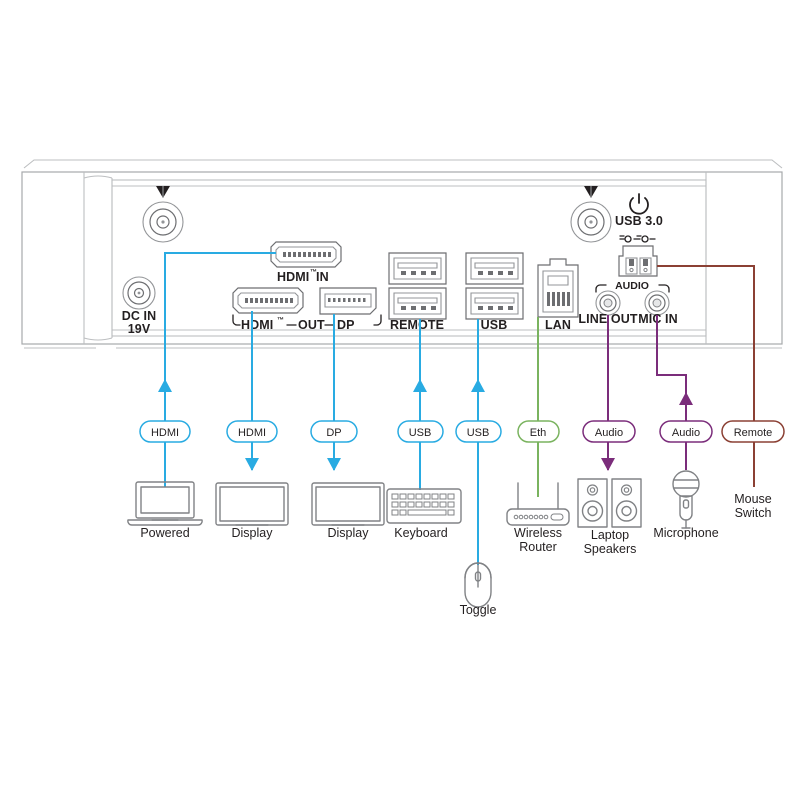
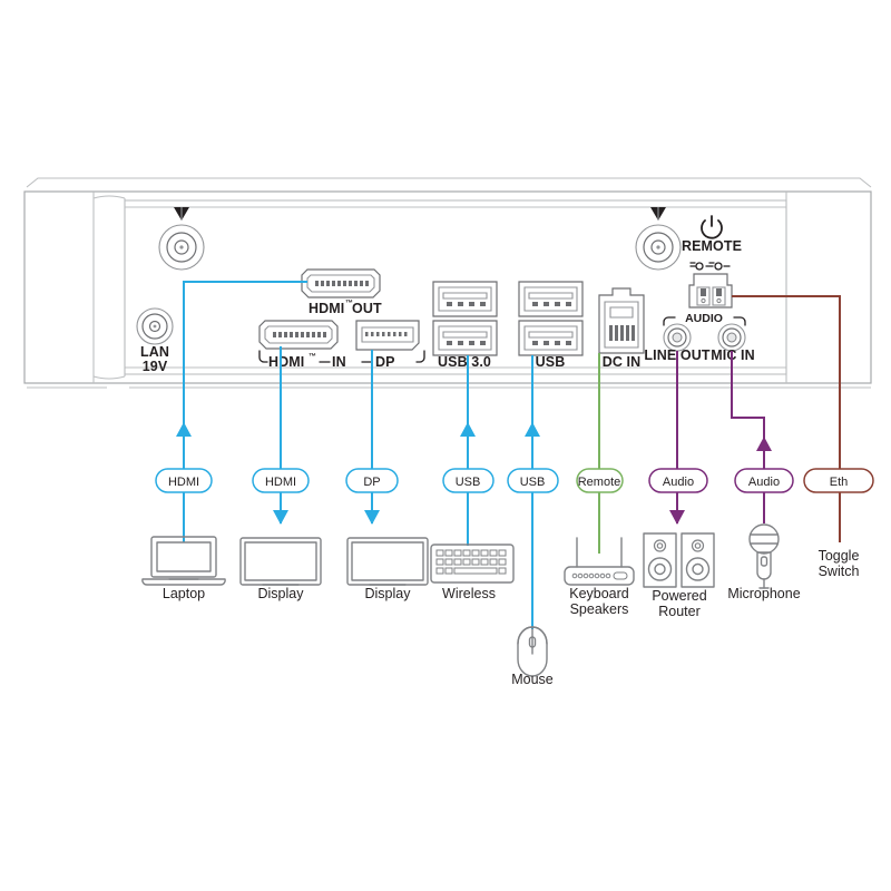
- DC IN
+ LAN
  19V
  HDMI
- IN
+ OUT
  HDMI
- OUT
+ IN
  DP
- REMOTE
+ USB 3.0
  USB
- LAN
+ DC IN
  AUDIO
  LINE OUT
  MI IN
- USB 3.0
+ REMOTE
  HDMI
  HDMI
  DP
  USB
  USB
- Eth
+ Remote
  Audio
  Audio
- Remote
+ Eth
- Powered
+ Laptop
  Display
  Display
- Keyboard
+ Wireless
- Toggle
+ Mouse
- Wireless
+ Keyboard
- Router
+ Speakers
- Laptop
+ Powered
- Speakers
+ Router
  Microphone
- Mouse
+ Toggle
  Switch
